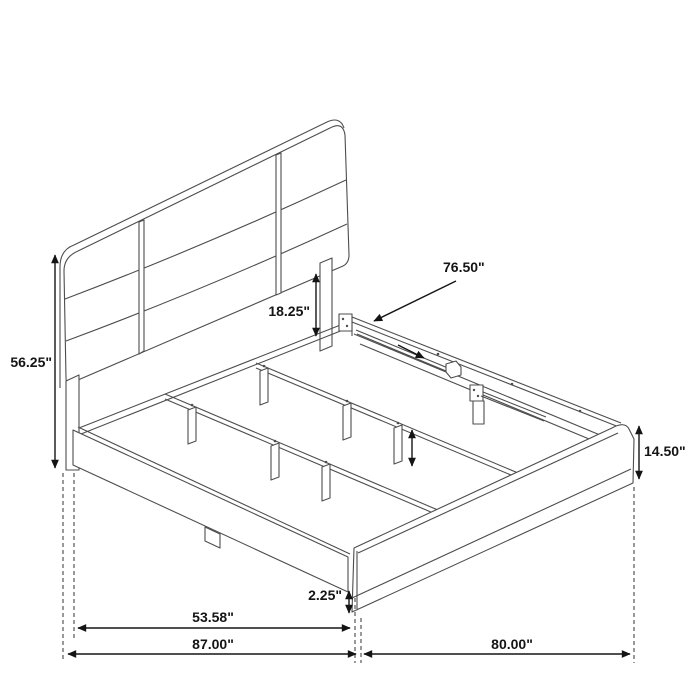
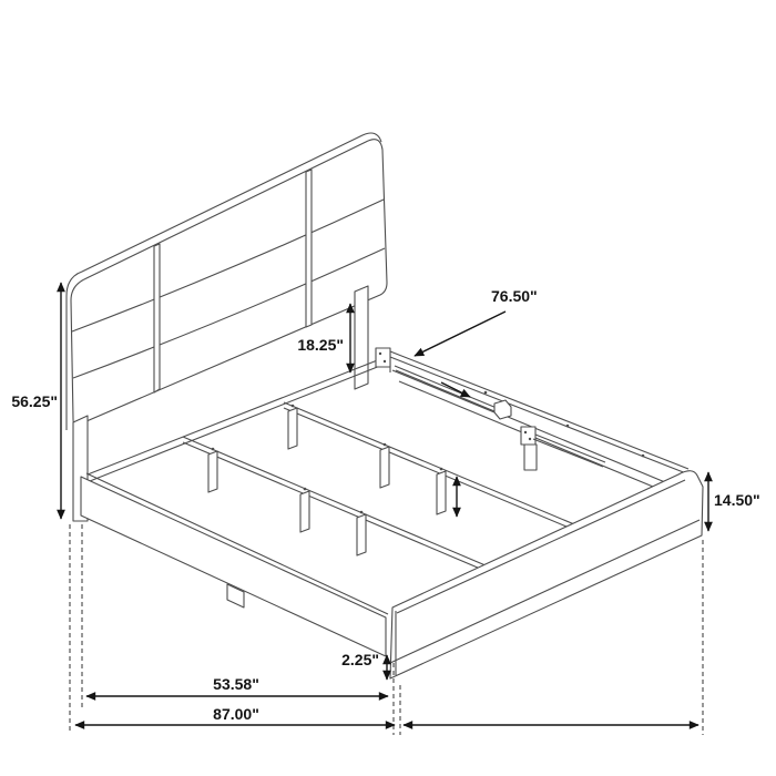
  56.25"
  18.25"
  76.50"
  14.50"
  2.25"
  53.58"
  87.00"
- 80.00"
